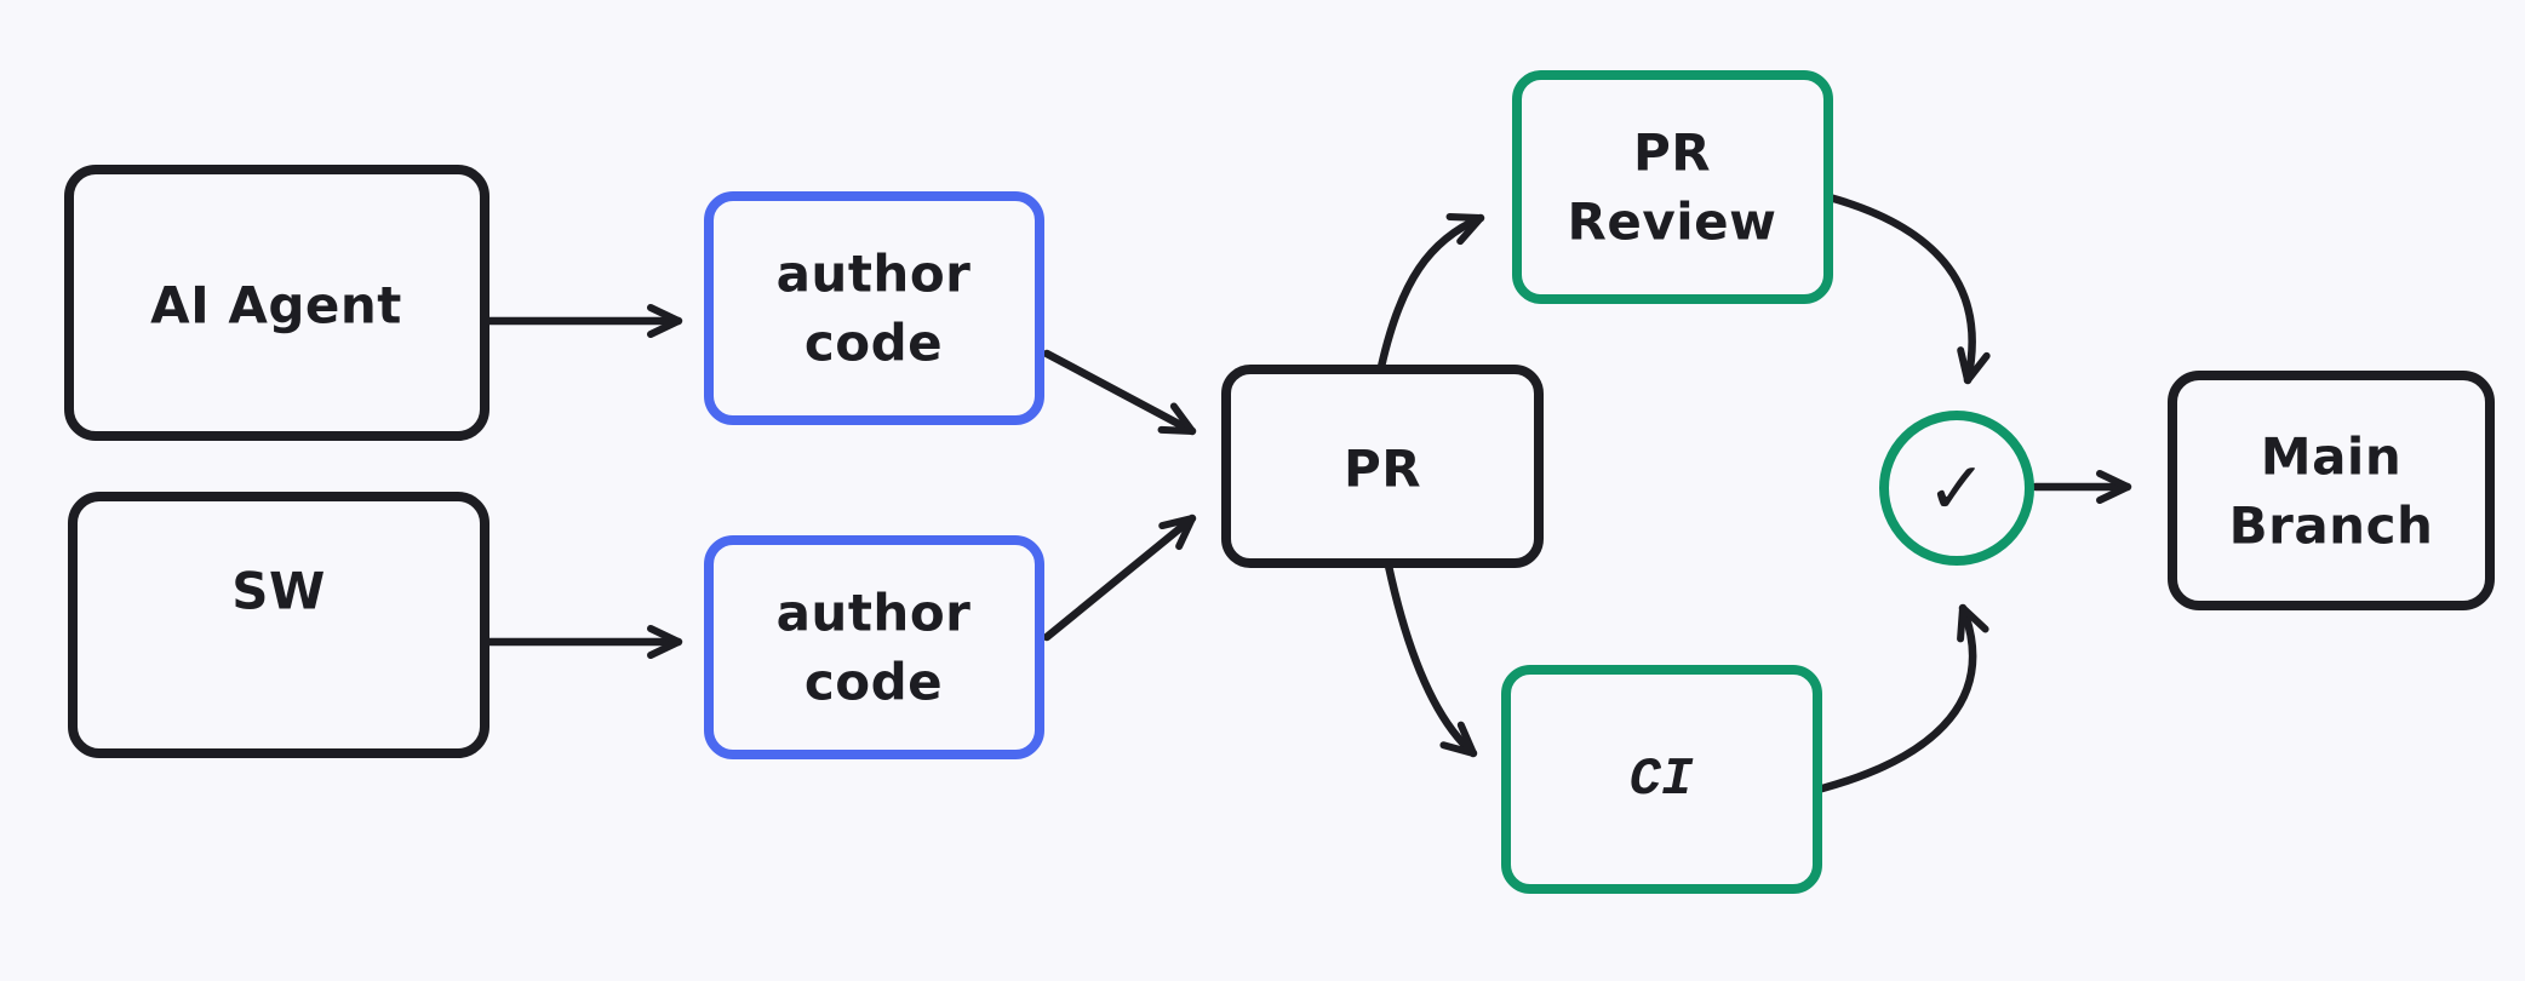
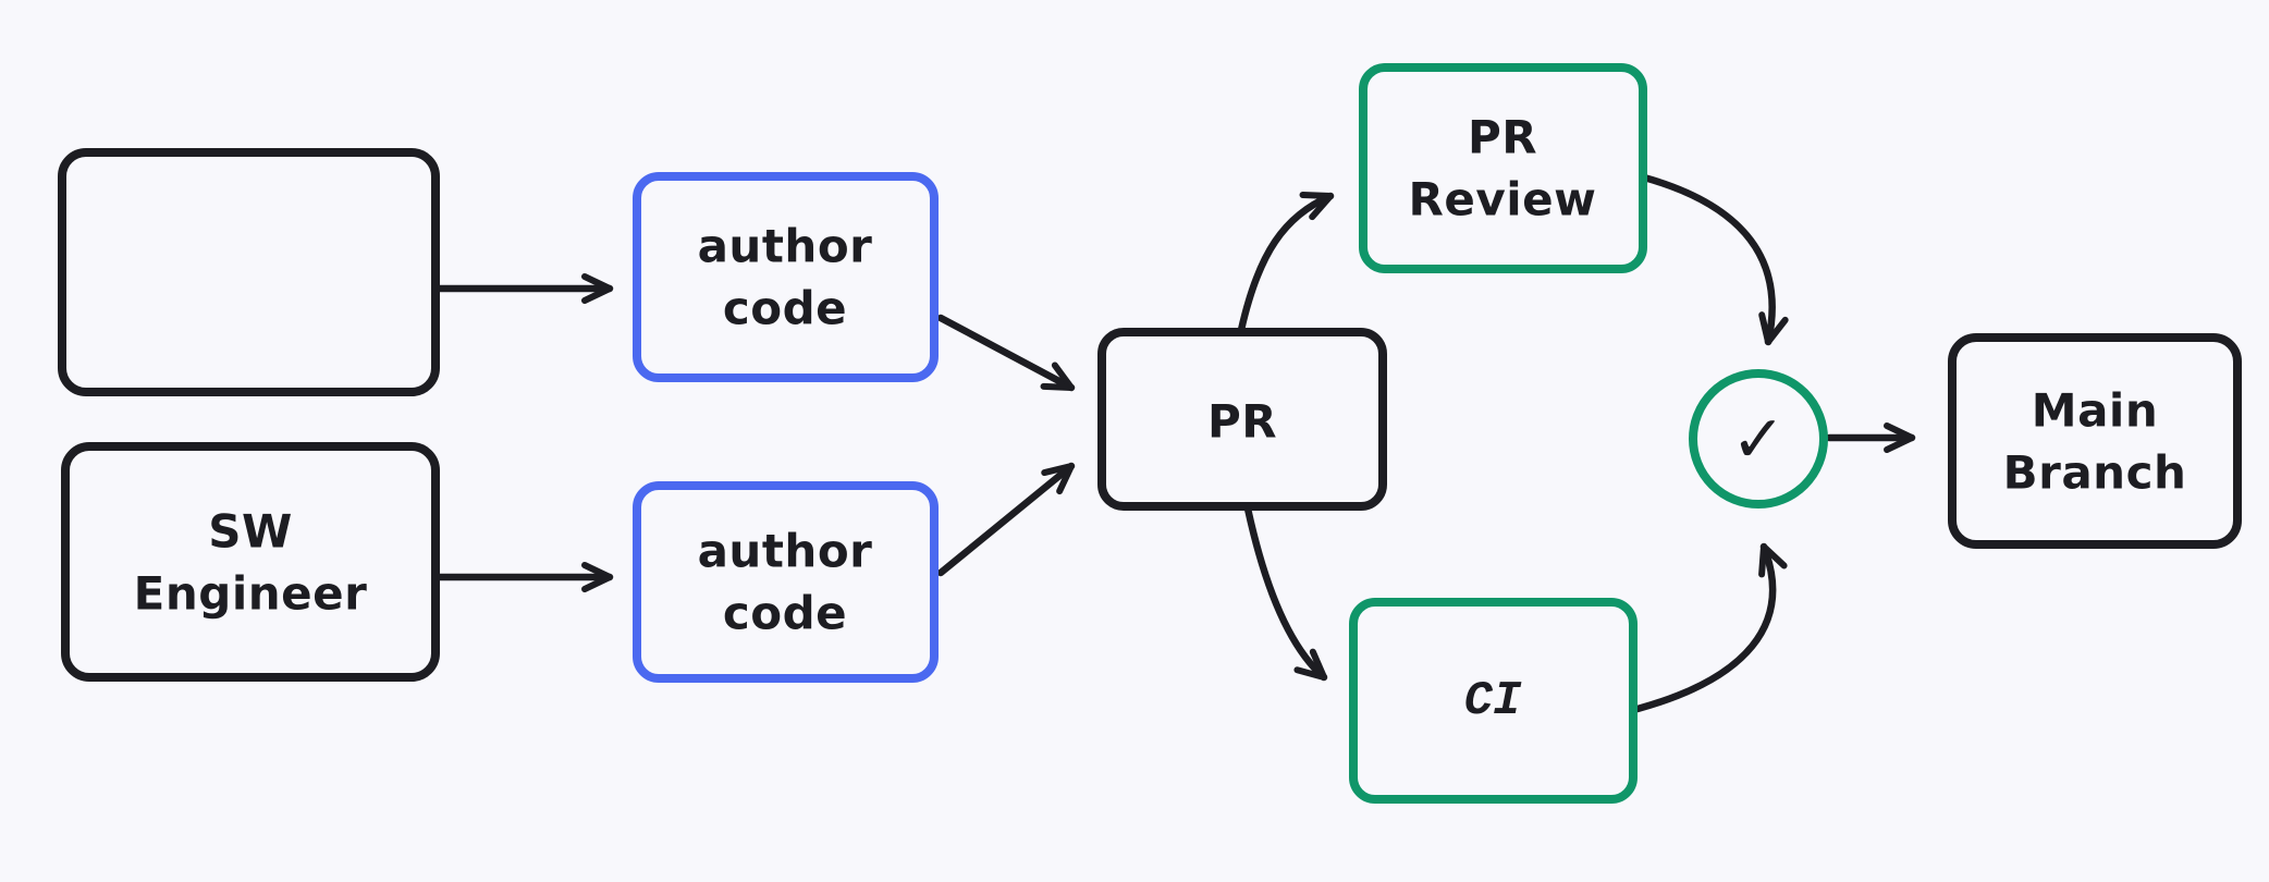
- AI Agent
  SW
+ Engineer
  author
  code
  author
  code
  PR
  PR
  Review
  CI
  ✓
  Main
  Branch
